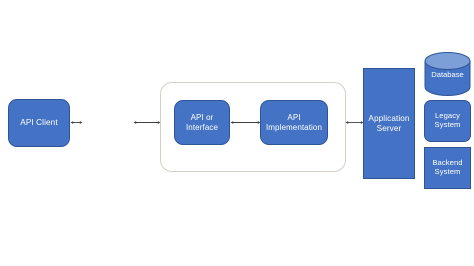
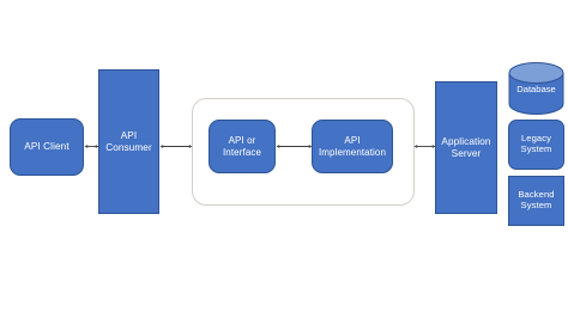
  API Client
+ API Consumer
  API or
  Interface
  API
  Implementation
  Application
  Server
  Database
  Legacy
  System
  Backend
  System
